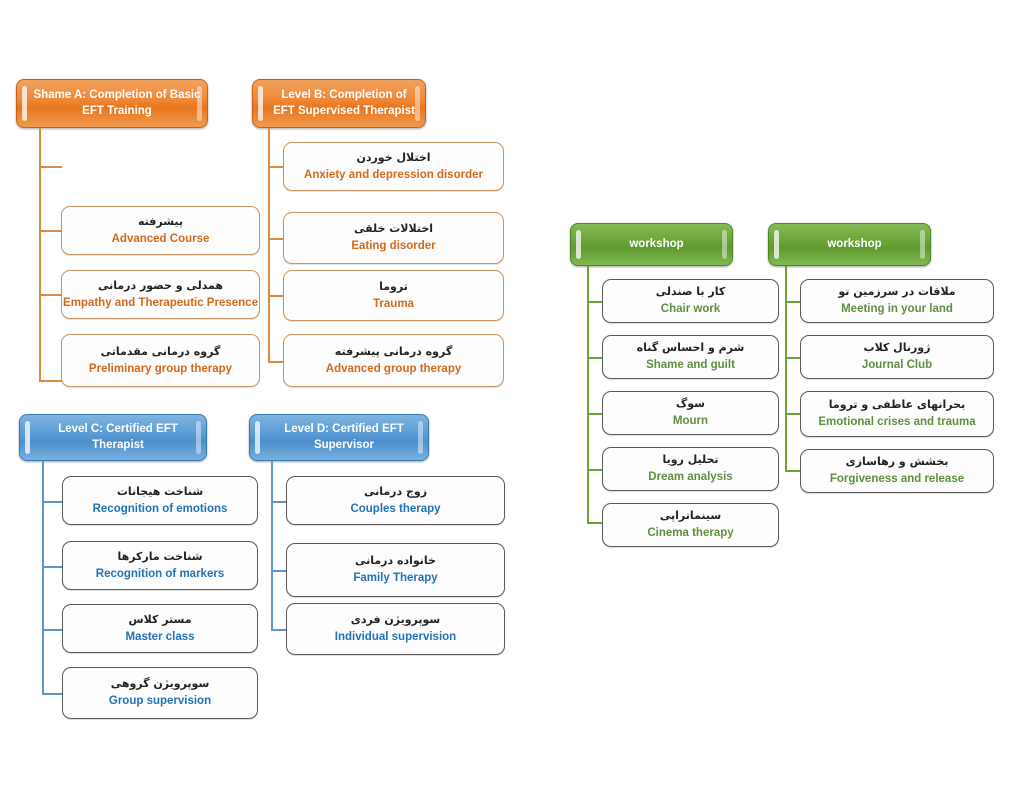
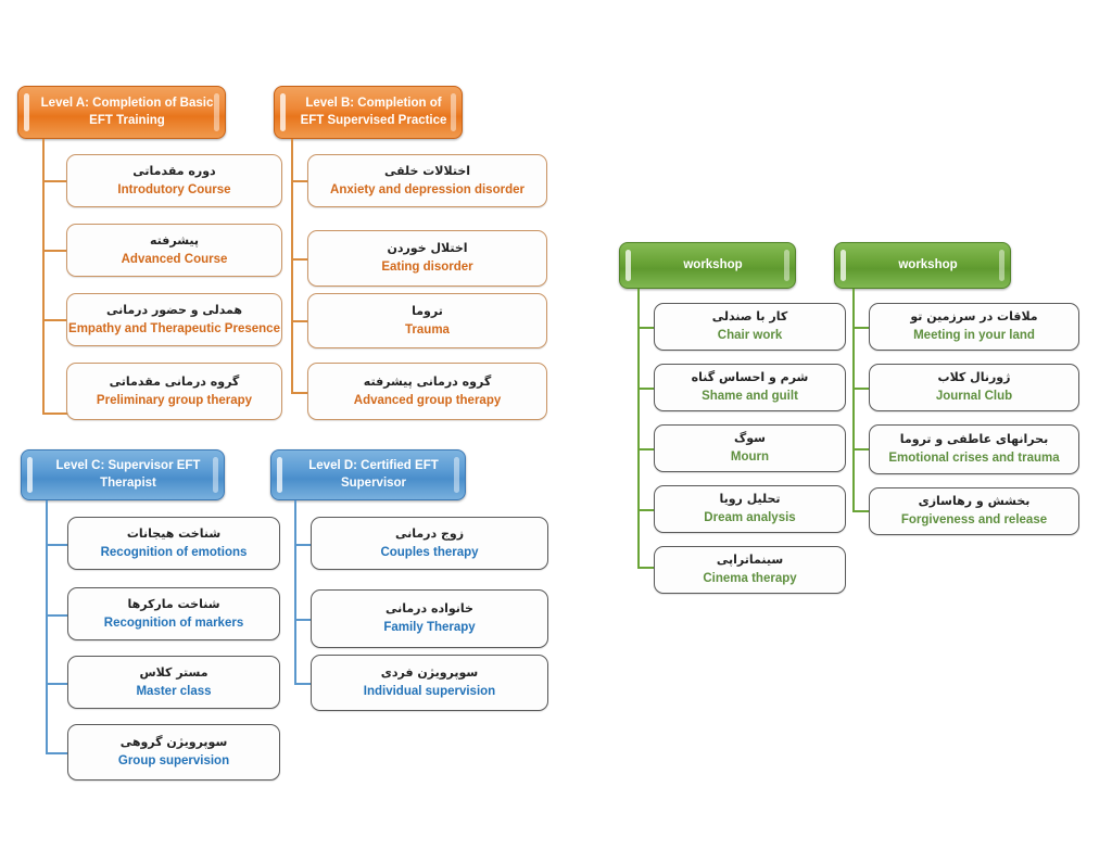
- Shame A: Completion of Basic EFT Training
+ Level A: Completion of Basic EFT Training
+ دوره مقدماتی
+ Introdutory Course
  پیشرفته
  Advanced Course
  همدلی و حضور درمانی
  Empathy and Therapeutic Presence
  گروه درمانی مقدماتی
  Preliminary group therapy
- Level B: Completion of EFT Supervised Therapist
+ Level B: Completion of EFT Supervised Practice
- اختلال خوردن
+ اختلالات خلقی
  Anxiety and depression disorder
- اختلالات خلقی
+ اختلال خوردن
  Eating disorder
  تروما
  Trauma
  گروه درمانی پیشرفته
  Advanced group therapy
- Level C: Certified EFT Therapist
+ Level C: Supervisor EFT Therapist
  شناخت هیجانات
  Recognition of emotions
  شناخت مارکرها
  Recognition of markers
  مستر کلاس
  Master class
  سوپرویژن گروهی
  Group supervision
  Level D: Certified EFT Supervisor
  زوج درمانی
  Couples therapy
  خانواده درمانی
  Family Therapy
  سوپرویژن فردی
  Individual supervision
  workshop
  کار با صندلی
  Chair work
  شرم و احساس گناه
  Shame and guilt
  سوگ
  Mourn
  تحلیل رویا
  Dream analysis
  سینماتراپی
  Cinema therapy
  workshop
  ملاقات در سرزمین تو
  Meeting in your land
  ژورنال کلاب
  Journal Club
  بحرانهای عاطفی و تروما
  Emotional crises and trauma
  بخشش و رهاسازی
  Forgiveness and release
